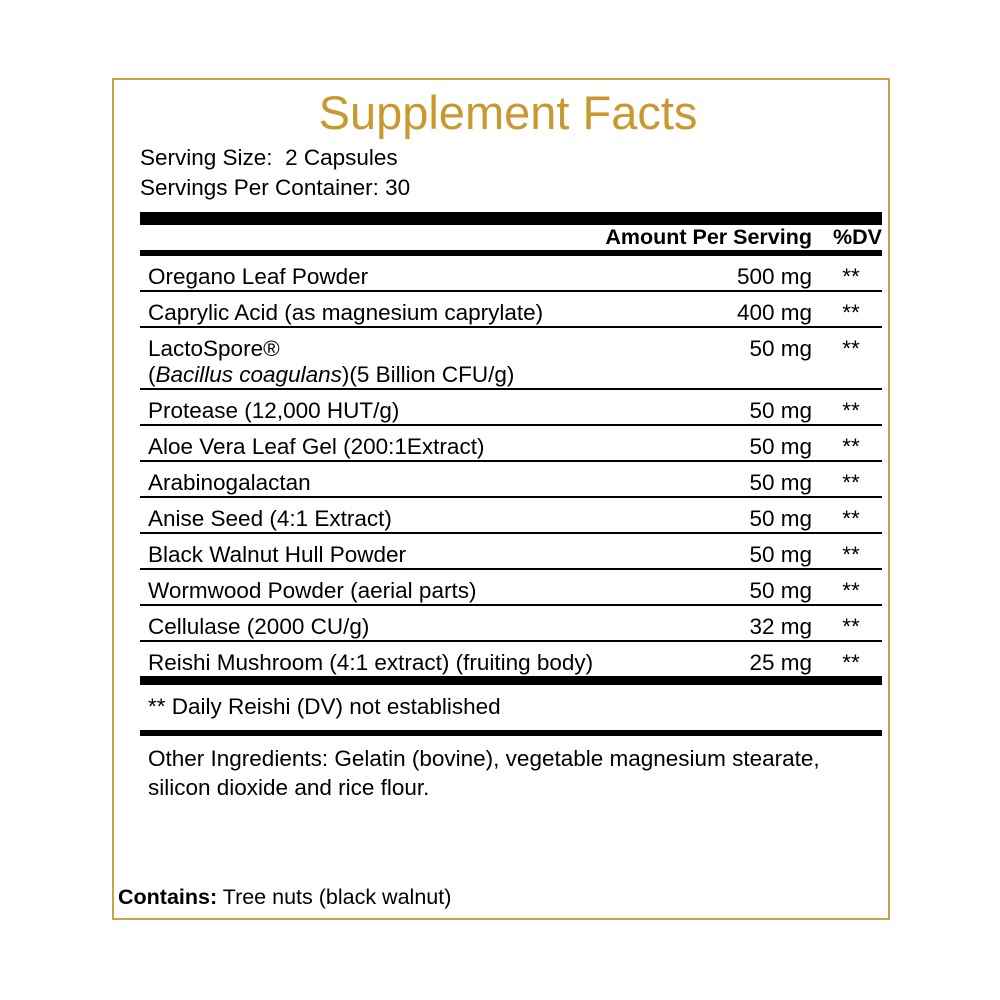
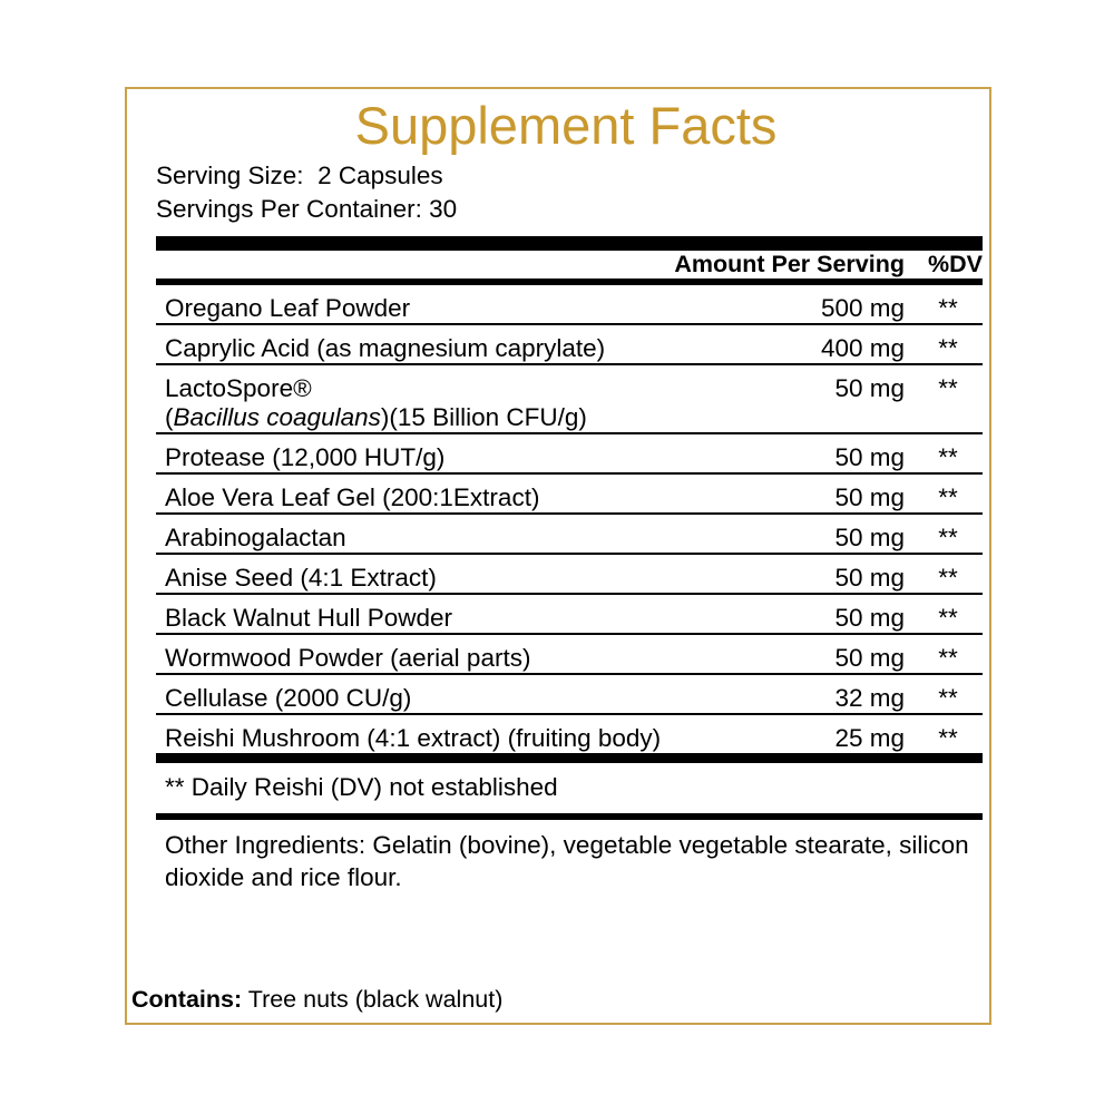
  Supplement Facts
  Serving Size: 2 Capsules
  Servings Per Container: 30
  	Amount Per Serving	%DV
  Oregano Leaf Powder	500 mg	**
  Caprylic Acid (as magnesium caprylate)	400 mg	**
  LactoSpore®	50 mg	**
- (Bacillus coagulans)(5 Billion CFU/g)
+ (Bacillus coagulans)(15 Billion CFU/g)
  Protease (12,000 HUT/g)	50 mg	**
  Aloe Vera Leaf Gel (200:1Extract)	50 mg	**
  Arabinogalactan	50 mg	**
  Anise Seed (4:1 Extract)	50 mg	**
  Black Walnut Hull Powder	50 mg	**
  Wormwood Powder (aerial parts)	50 mg	**
  Cellulase (2000 CU/g)	32 mg	**
  Reishi Mushroom (4:1 extract) (fruiting body)	25 mg	**
  ** Daily Reishi (DV) not established
- Other Ingredients: Gelatin (bovine), vegetable magnesium stearate, silicon dioxide and rice flour.
+ Other Ingredients: Gelatin (bovine), vegetable vegetable stearate, silicon dioxide and rice flour.
  Contains: Tree nuts (black walnut)
